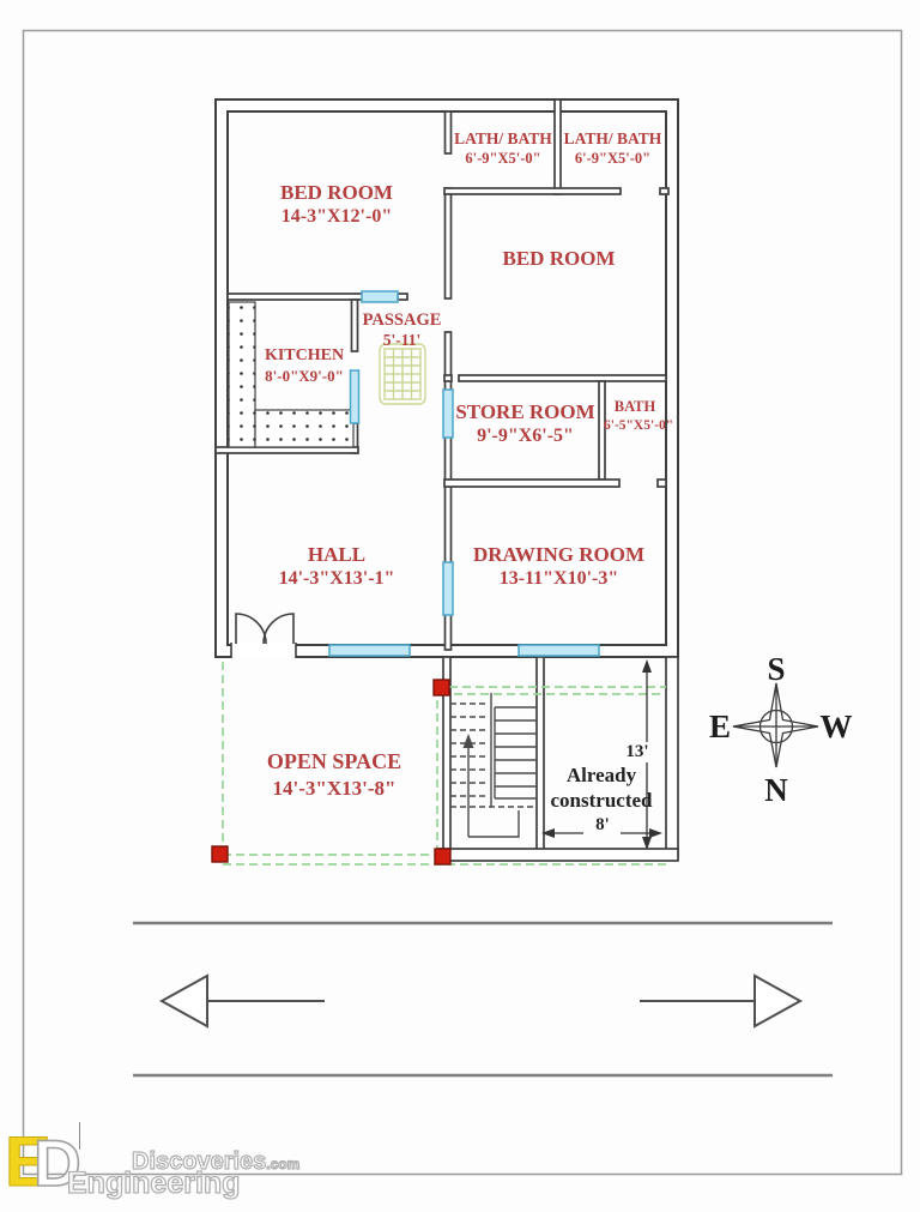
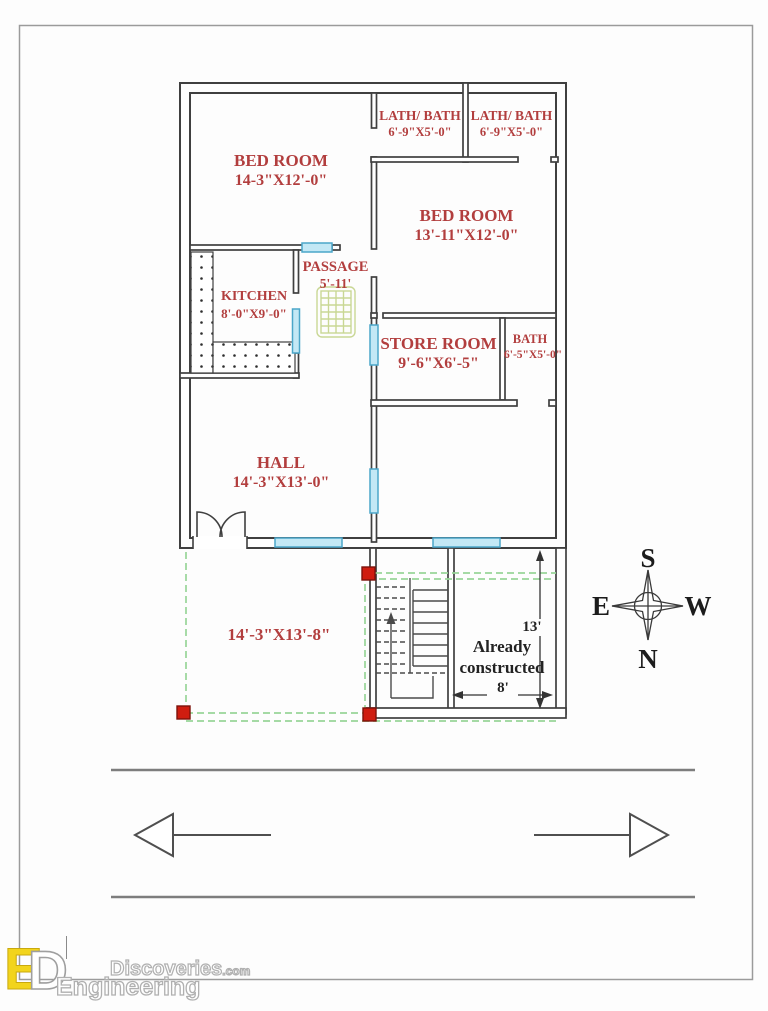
  BED ROOM
  14-3"X12'-0"
  LATH/ BATH
  6'-9"X5'-0"
  LATH/ BATH
  6'-9"X5'-0"
  BED ROOM
+ 13'-11"X12'-0"
  KITCHEN
  8'-0"X9'-0"
  PASSAGE
  5'-11'
  STORE ROOM
- 9'-9"X6'-5"
+ 9'-6"X6'-5"
  BATH
  6'-5"X5'-0"
  HALL
- 14'-3"X13'-1"
+ 14'-3"X13'-0"
- DRAWING ROOM
- 13-11"X10'-3"
- OPEN SPACE
  14'-3"X13'-8"
  Already
  constructed
  13'
  8'
  S
  E
  W
  N
  E
  D
  Discoveries.com
  Engineering
